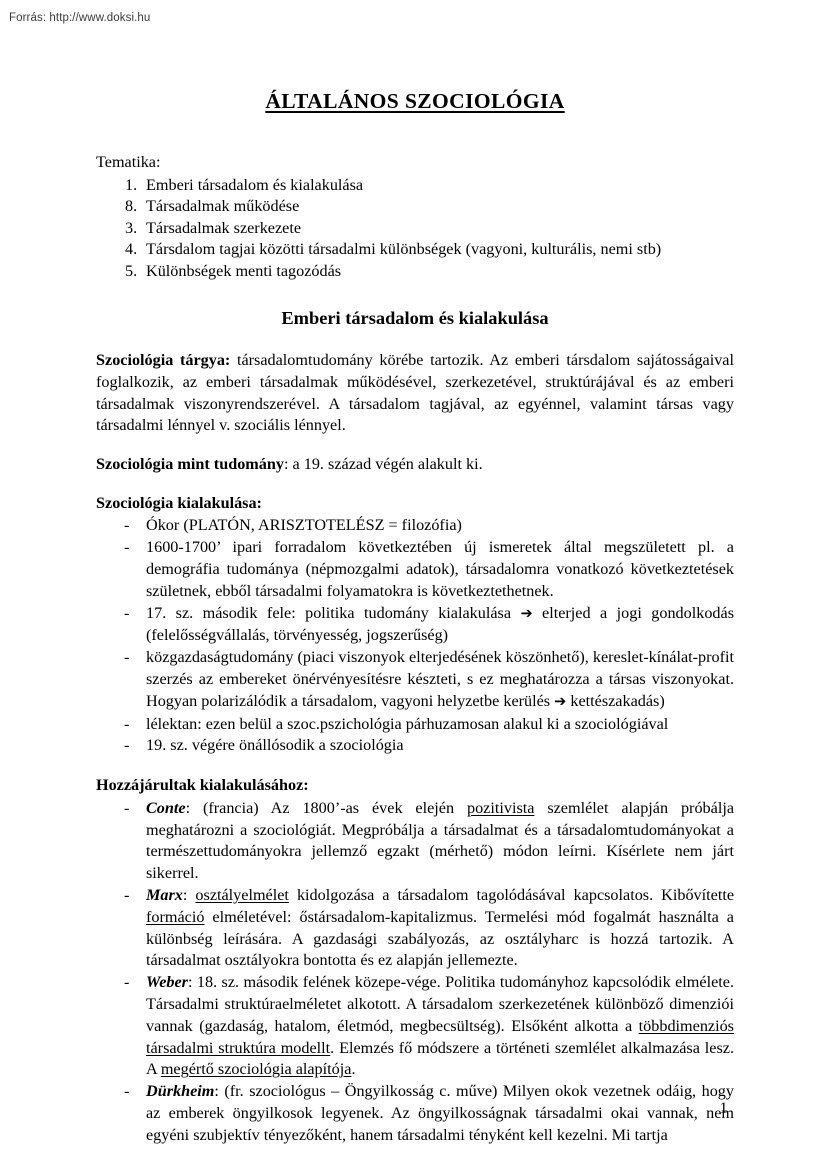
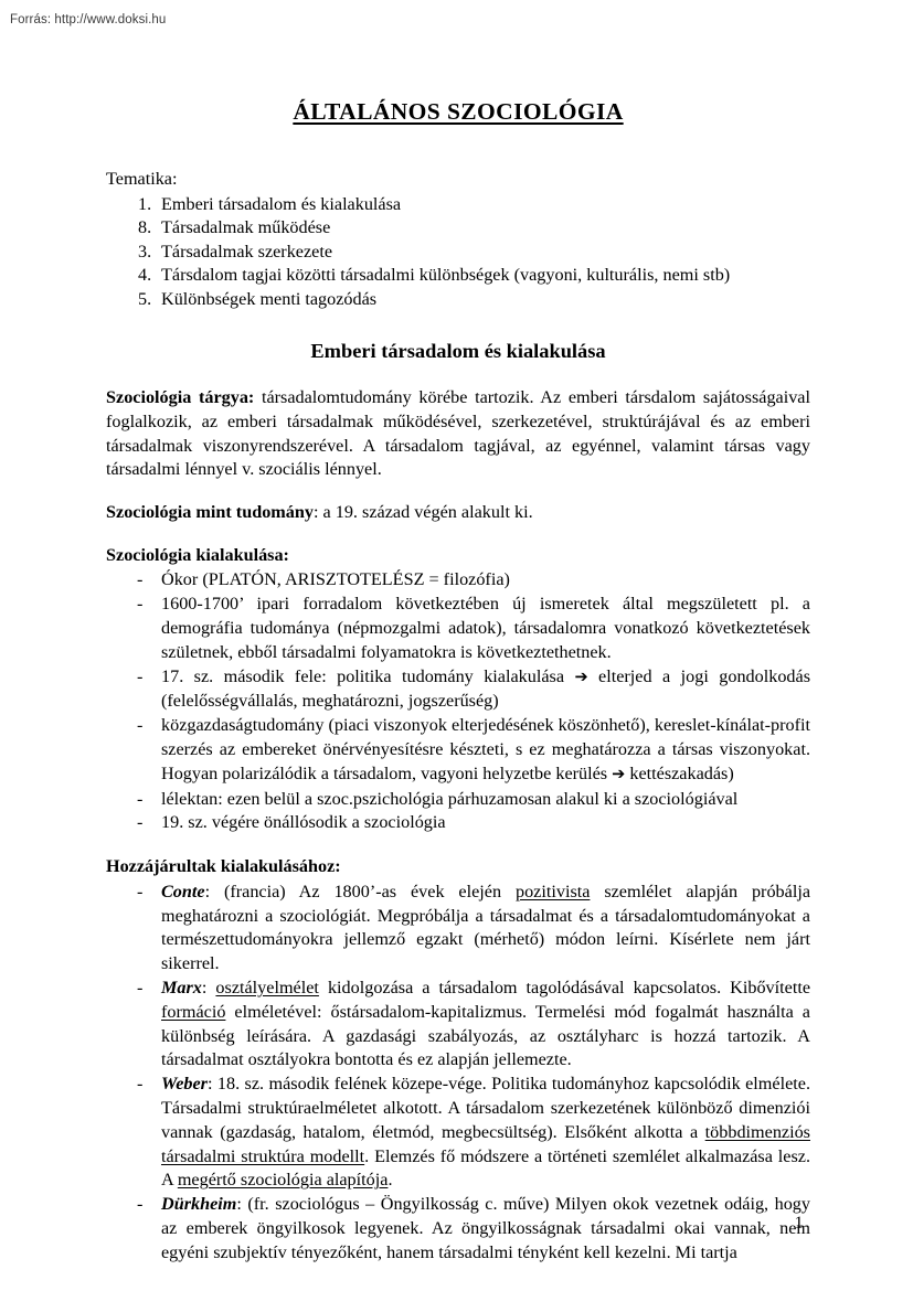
  Forrás: http://www.doksi.hu
  ÁLTALÁNOS SZOCIOLÓGIA
  Tematika:
  1.
  Emberi társadalom és kialakulása
  8.
  Társadalmak működése
  3.
  Társadalmak szerkezete
  4.
  Társdalom tagjai közötti társadalmi különbségek (vagyoni, kulturális, nemi stb)
  5.
  Különbségek menti tagozódás
  Emberi társadalom és kialakulása
  Szociológia tárgya: társadalomtudomány körébe tartozik. Az emberi társdalom sajátosságaival foglalkozik, az emberi társadalmak működésével, szerkezetével, struktúrájával és az emberi társadalmak viszonyrendszerével. A társadalom tagjával, az egyénnel, valamint társas vagy társadalmi lénnyel v. szociális lénnyel.
  Szociológia mint tudomány: a 19. század végén alakult ki.
  Szociológia kialakulása:
  -
  Ókor (PLATÓN, ARISZTOTELÉSZ = filozófia)
  -
  1600-1700’ ipari forradalom következtében új ismeretek által megszületett pl. a demográfia tudománya (népmozgalmi adatok), társadalomra vonatkozó következtetések születnek, ebből társadalmi folyamatokra is következtethetnek.
  -
- 17. sz. második fele: politika tudomány kialakulása ➔ elterjed a jogi gondolkodás (felelősségvállalás, törvényesség, jogszerűség)
+ 17. sz. második fele: politika tudomány kialakulása ➔ elterjed a jogi gondolkodás (felelősségvállalás, meghatározni, jogszerűség)
  -
  közgazdaságtudomány (piaci viszonyok elterjedésének köszönhető), kereslet-kínálat-profit szerzés az embereket önérvényesítésre készteti, s ez meghatározza a társas viszonyokat. Hogyan polarizálódik a társadalom, vagyoni helyzetbe kerülés ➔ kettészakadás)
  -
  lélektan: ezen belül a szoc.pszichológia párhuzamosan alakul ki a szociológiával
  -
  19. sz. végére önállósodik a szociológia
  Hozzájárultak kialakulásához:
  -
  Conte: (francia) Az 1800’-as évek elején pozitivista szemlélet alapján próbálja meghatározni a szociológiát. Megpróbálja a társadalmat és a társadalomtudományokat a természettudományokra jellemző egzakt (mérhető) módon leírni. Kísérlete nem járt sikerrel.
  -
  Marx: osztályelmélet kidolgozása a társadalom tagolódásával kapcsolatos. Kibővítette formáció elméletével: őstársadalom-kapitalizmus. Termelési mód fogalmát használta a különbség leírására. A gazdasági szabályozás, az osztályharc is hozzá tartozik. A társadalmat osztályokra bontotta és ez alapján jellemezte.
  -
  Weber: 18. sz. második felének közepe-vége. Politika tudományhoz kapcsolódik elmélete. Társadalmi struktúraelméletet alkotott. A társadalom szerkezetének különböző dimenziói vannak (gazdaság, hatalom, életmód, megbecsültség). Elsőként alkotta a többdimenziós társadalmi struktúra modellt. Elemzés fő módszere a történeti szemlélet alkalmazása lesz. A megértő szociológia alapítója.
  -
  Dürkheim: (fr. szociológus – Öngyilkosság c. műve) Milyen okok vezetnek odáig, hogy az emberek öngyilkosok legyenek. Az öngyilkosságnak társadalmi okai vannak, nem egyéni szubjektív tényezőként, hanem társadalmi tényként kell kezelni. Mi tartja
  1
